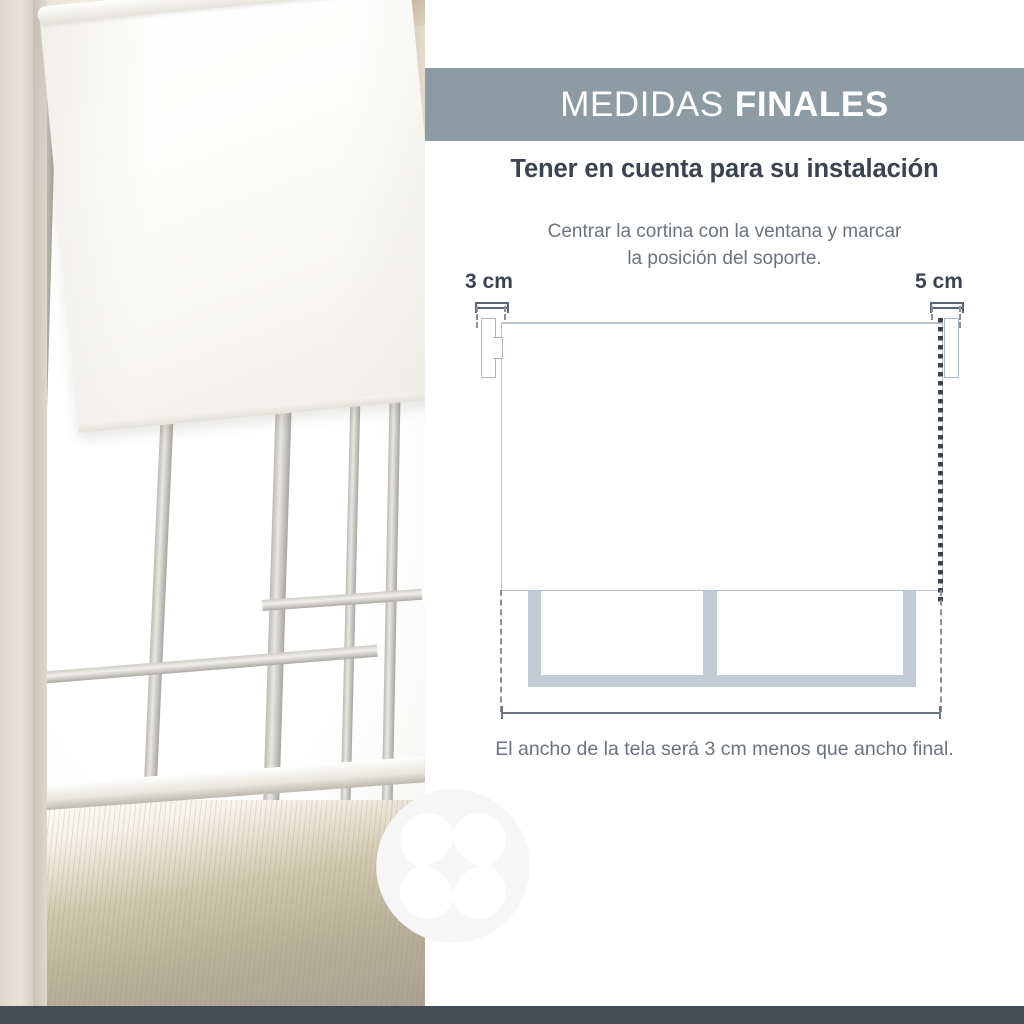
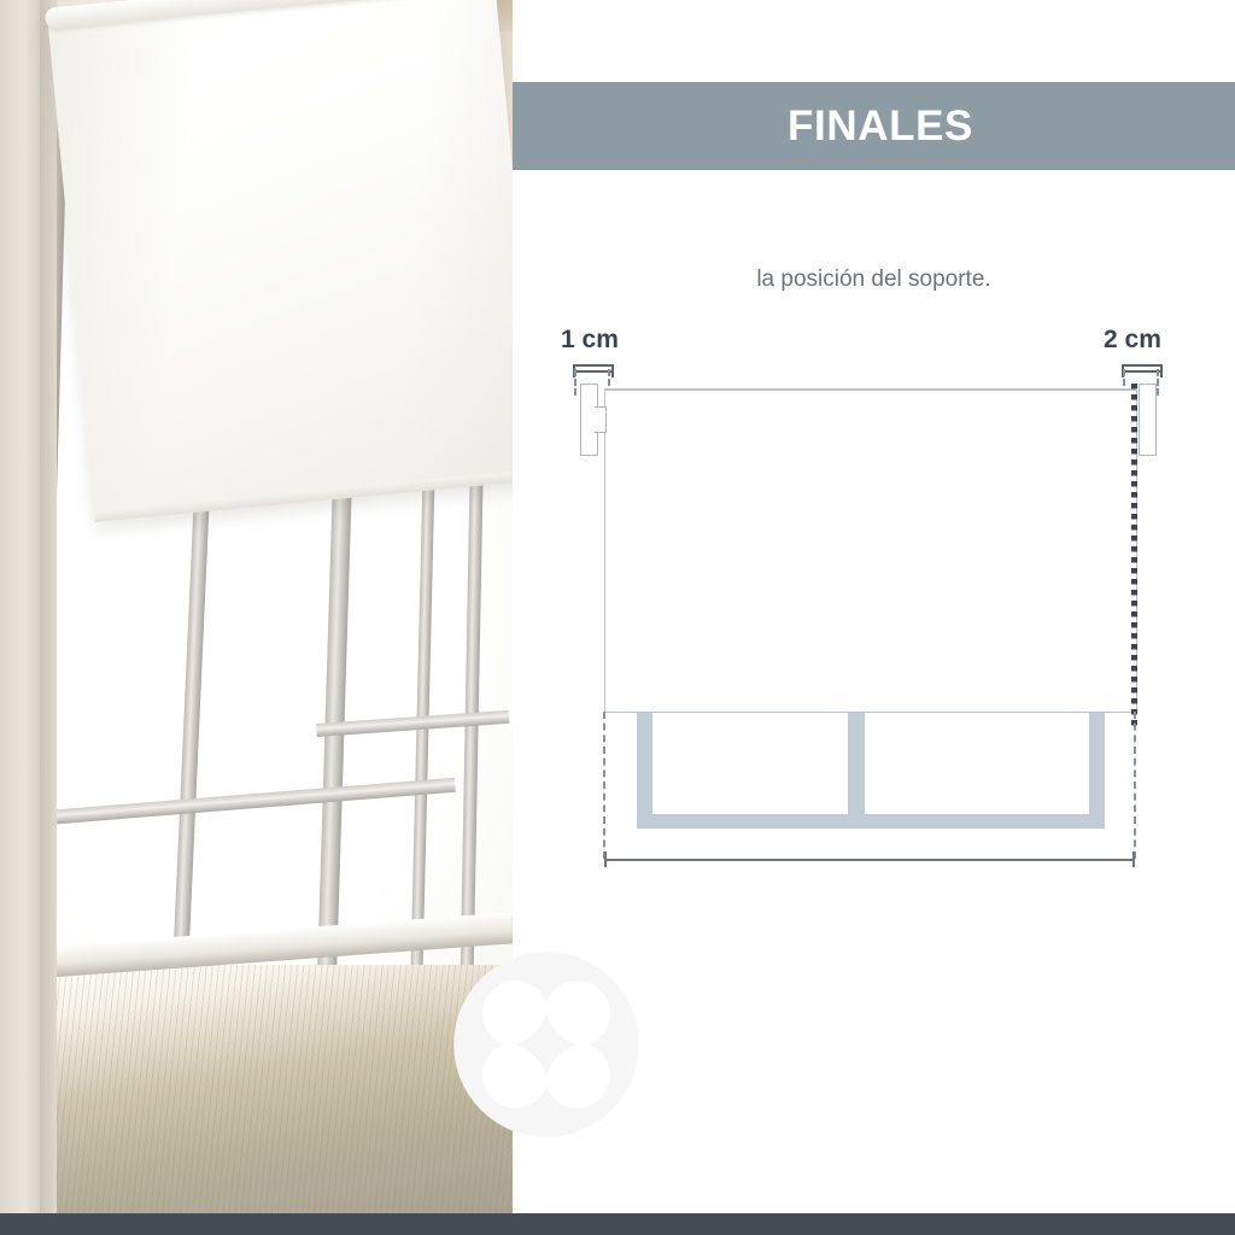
- MEDIDAS
  FINALES
- Tener en cuenta para su instalación
- Centrar la cortina con la ventana y marcar
  la posición del soporte.
- 3 cm
+ 1 cm
- 5 cm
+ 2 cm
- El ancho de la tela será 3 cm menos que ancho final.
